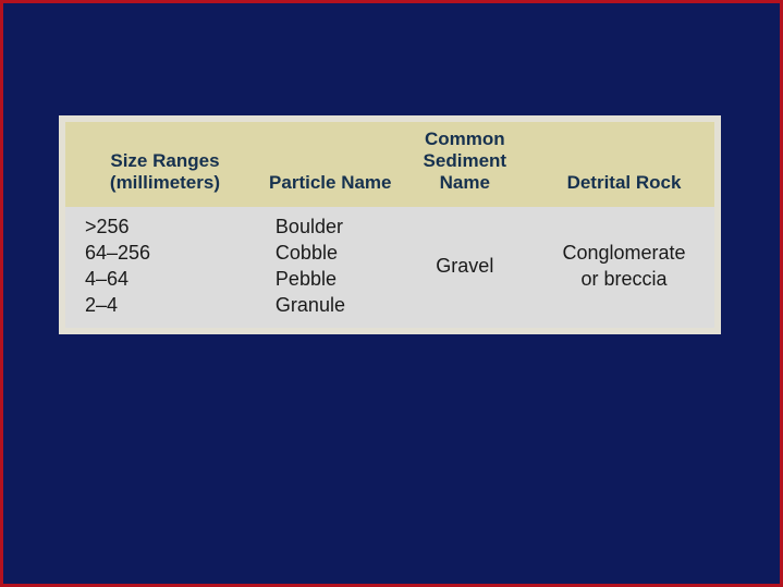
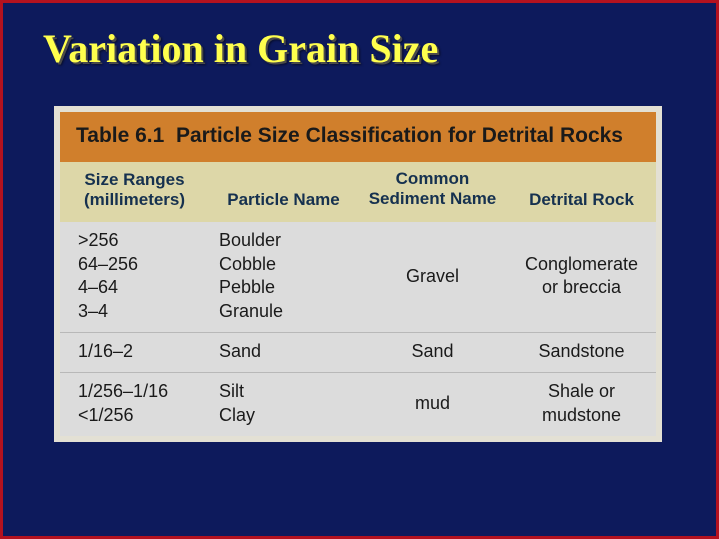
+ Variation in Grain Size
+ Table 6.1 Particle Size Classification for Detrital Rocks
  Size Ranges (millimeters)	Particle Name	Common Sediment Name	Detrital Rock
- >256 64–256 4–64 2–4	Boulder Cobble Pebble Granule	Gravel	Conglomerate or breccia
+ >256 64–256 4–64 3–4	Boulder Cobble Pebble Granule	Gravel	Conglomerate or breccia
+ 1/16–2	Sand	Sand	Sandstone
+ 1/256–1/16 <1/256	Silt Clay	mud	Shale or mudstone
